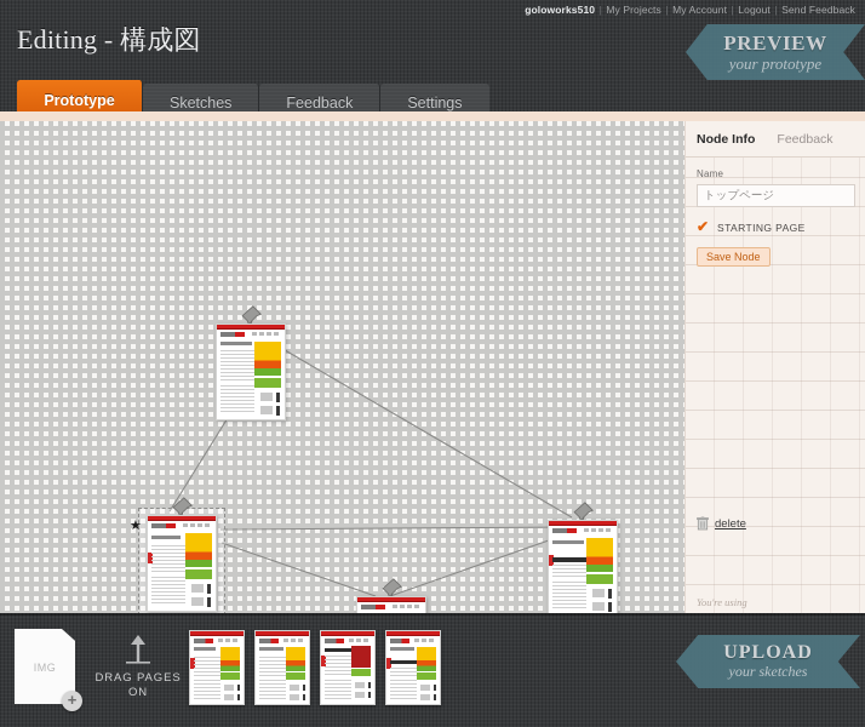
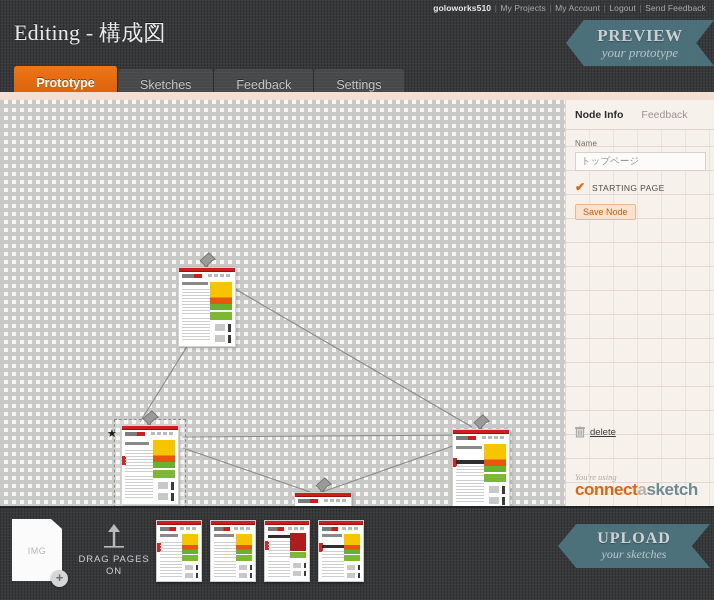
  goloworks510 | My Projects | My Account | Logout | Send Feedback
  Editing - 構成図
  PREVIEW
  your prototype
  Prototype
  Sketches
  Feedback
  Settings
  ★
  Node Info
  Feedback
  Name
  トップページ
  ✔
  STARTING PAGE
  Save Node
  delete
  You're using
+ connectasketch
  IMG
  +
  DRAG PAGES
  ON
  UPLOAD
  your sketches
